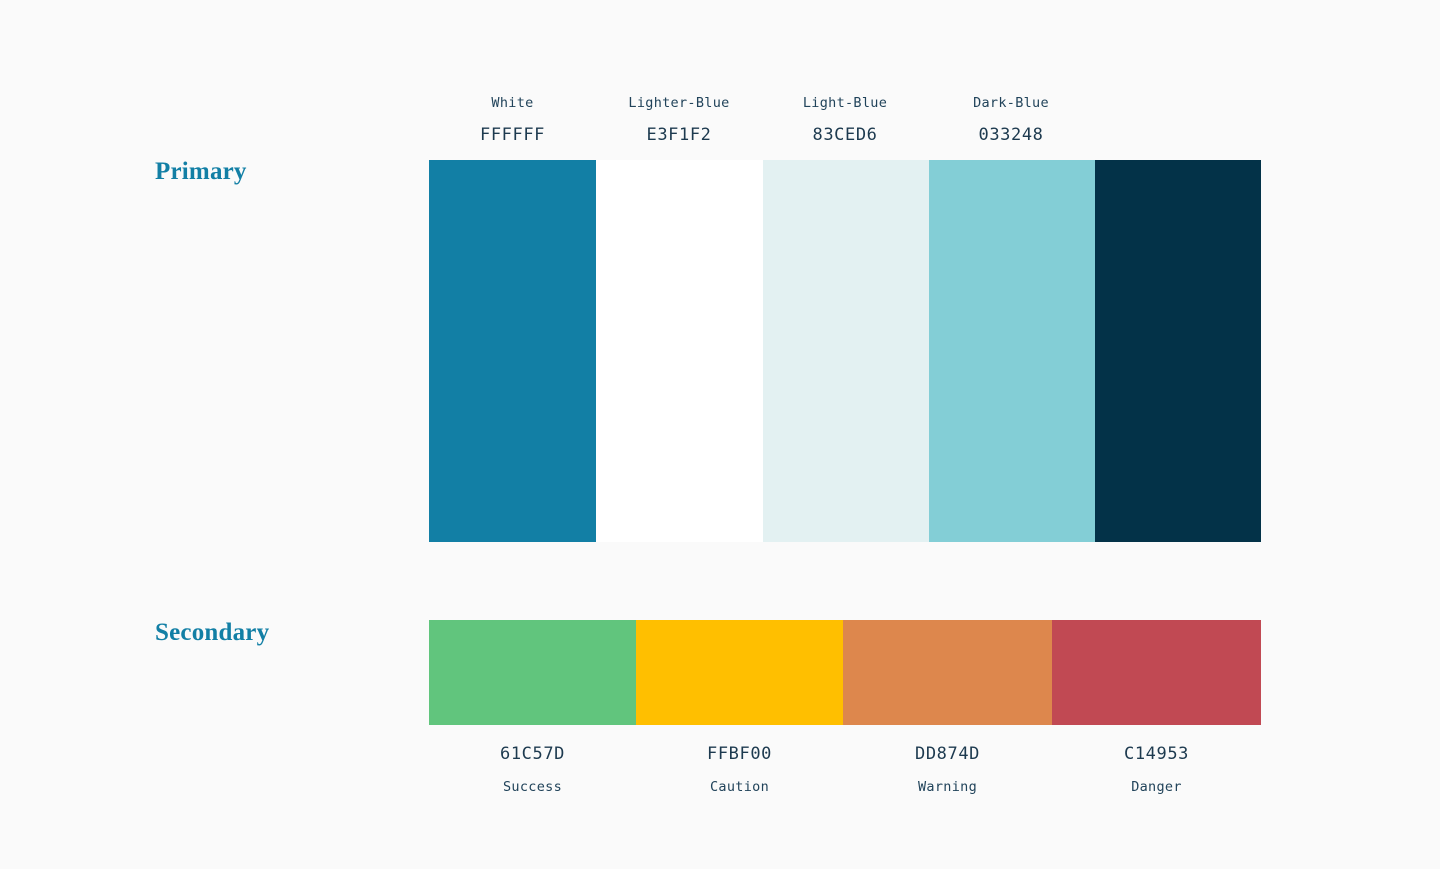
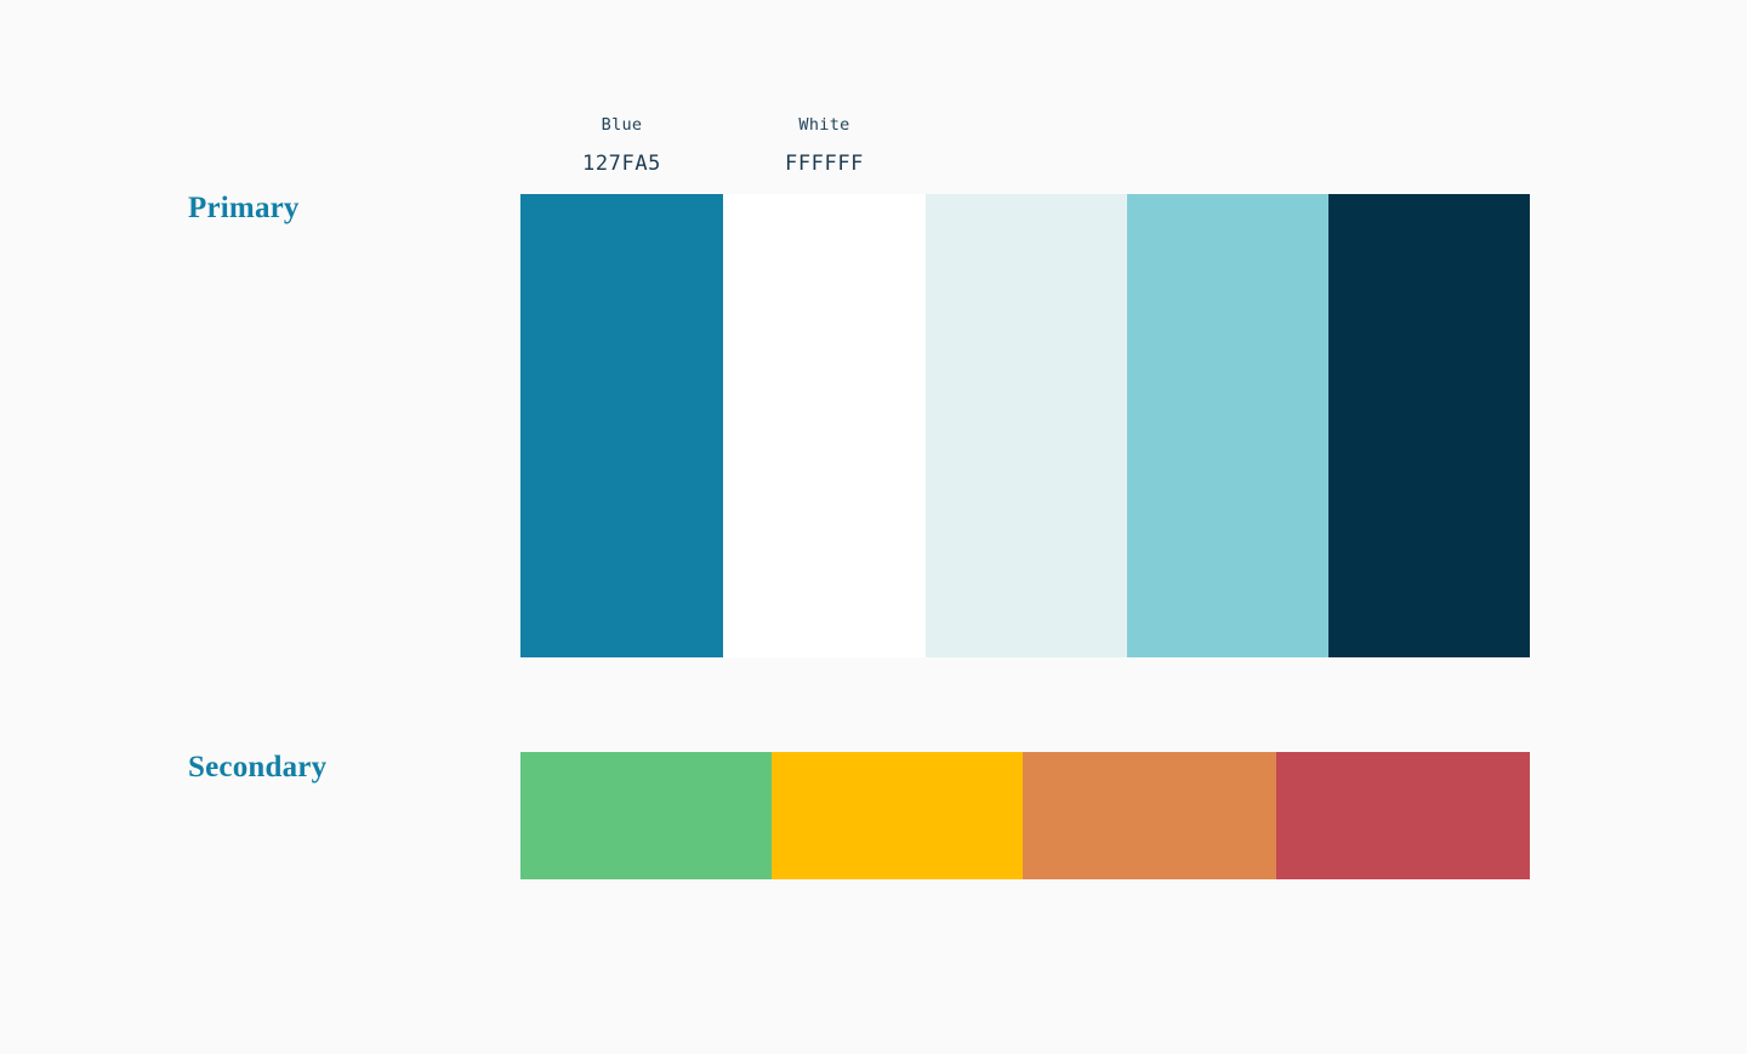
  Primary
+ Blue
+ 127FA5
  White
  FFFFFF
- Lighter-Blue
- E3F1F2
- Light-Blue
- 83CED6
- Dark-Blue
- 033248
  Secondary
- 61C57D
- Success
- FFBF00
- Caution
- DD874D
- Warning
- C14953
- Danger
